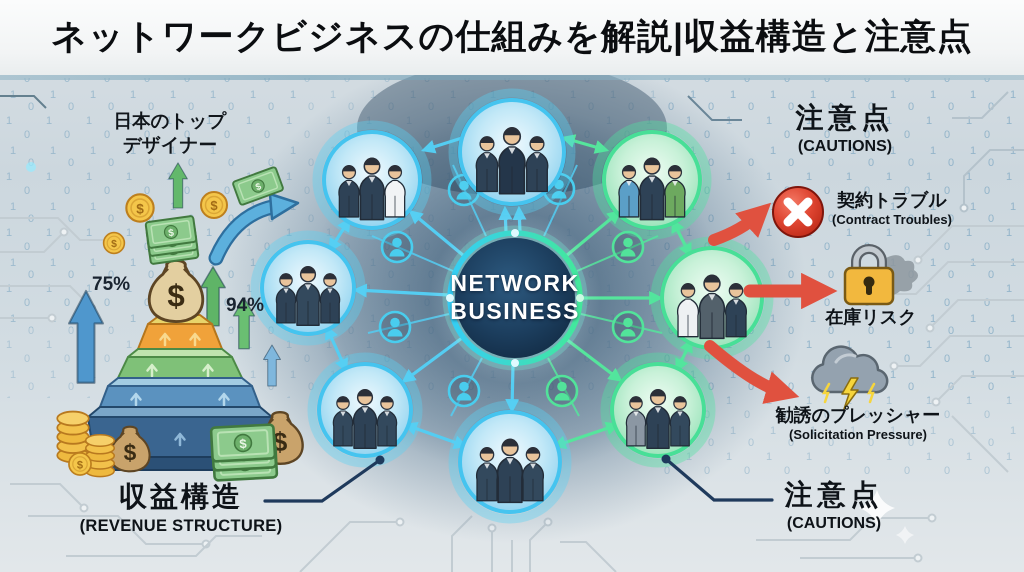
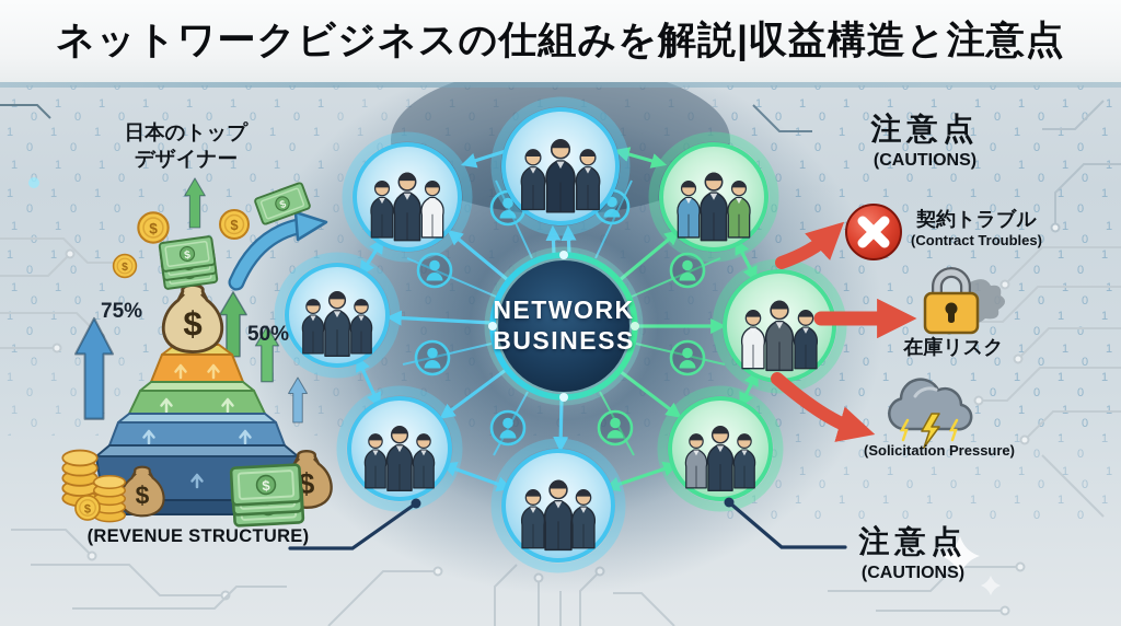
  ネットワークビジネスの仕組みを解説|収益構造と注意点
  日本のトップ
  デザイナー
  75%
- 94%
+ 50%
- 収益構造
  (REVENUE STRUCTURE)
  NETWORK
  BUSINESS
  注意点
  (CAUTIONS)
  契約トラブル
  (Contract Troubles)
  在庫リスク
- 勧誘のプレッシャー
  (Solicitation Pressure)
  注意点
  (CAUTIONS)
